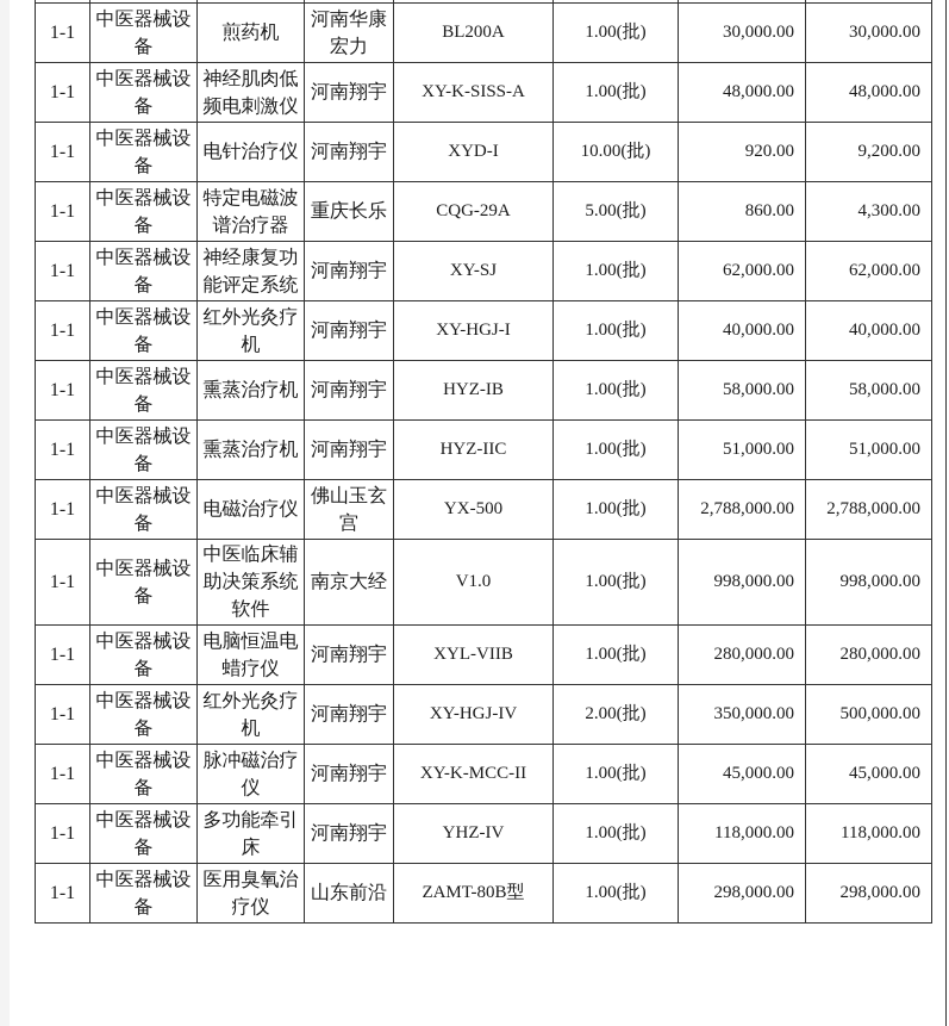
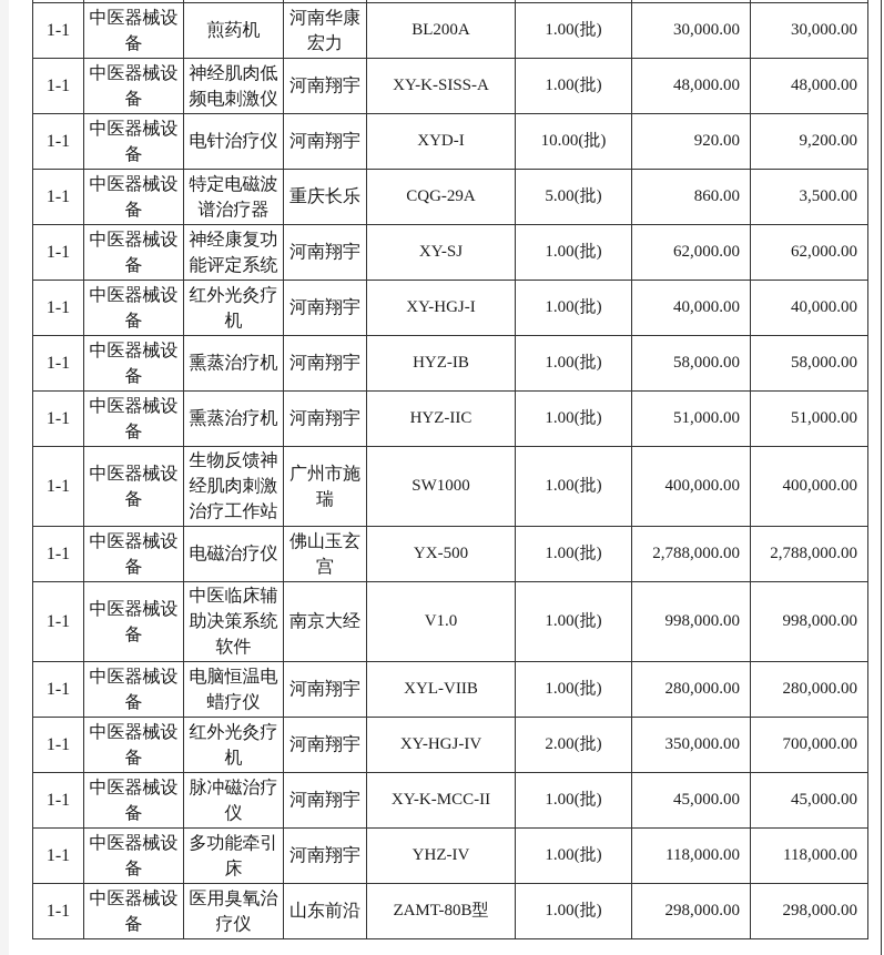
  1-1	中医器械设备	煎药机	河南华康宏力	BL200A	1.00(批)	30,000.00	30,000.00
  1-1	中医器械设备	神经肌肉低频电刺激仪	河南翔宇	XY-K-SISS-A	1.00(批)	48,000.00	48,000.00
  1-1	中医器械设备	电针治疗仪	河南翔宇	XYD-I	10.00(批)	920.00	9,200.00
- 1-1	中医器械设备	特定电磁波谱治疗器	重庆长乐	CQG-29A	5.00(批)	860.00	4,300.00
+ 1-1	中医器械设备	特定电磁波谱治疗器	重庆长乐	CQG-29A	5.00(批)	860.00	3,500.00
  1-1	中医器械设备	神经康复功能评定系统	河南翔宇	XY-SJ	1.00(批)	62,000.00	62,000.00
  1-1	中医器械设备	红外光灸疗机	河南翔宇	XY-HGJ-I	1.00(批)	40,000.00	40,000.00
  1-1	中医器械设备	熏蒸治疗机	河南翔宇	HYZ-IB	1.00(批)	58,000.00	58,000.00
  1-1	中医器械设备	熏蒸治疗机	河南翔宇	HYZ-IIC	1.00(批)	51,000.00	51,000.00
+ 1-1	中医器械设备	生物反馈神经肌肉刺激治疗工作站	广州市施瑞	SW1000	1.00(批)	400,000.00	400,000.00
  1-1	中医器械设备	电磁治疗仪	佛山玉玄宫	YX-500	1.00(批)	2,788,000.00	2,788,000.00
  1-1	中医器械设备	中医临床辅助决策系统软件	南京大经	V1.0	1.00(批)	998,000.00	998,000.00
  1-1	中医器械设备	电脑恒温电蜡疗仪	河南翔宇	XYL-VIIB	1.00(批)	280,000.00	280,000.00
- 1-1	中医器械设备	红外光灸疗机	河南翔宇	XY-HGJ-IV	2.00(批)	350,000.00	500,000.00
+ 1-1	中医器械设备	红外光灸疗机	河南翔宇	XY-HGJ-IV	2.00(批)	350,000.00	700,000.00
  1-1	中医器械设备	脉冲磁治疗仪	河南翔宇	XY-K-MCC-II	1.00(批)	45,000.00	45,000.00
  1-1	中医器械设备	多功能牵引床	河南翔宇	YHZ-IV	1.00(批)	118,000.00	118,000.00
  1-1	中医器械设备	医用臭氧治疗仪	山东前沿	ZAMT-80B型	1.00(批)	298,000.00	298,000.00
